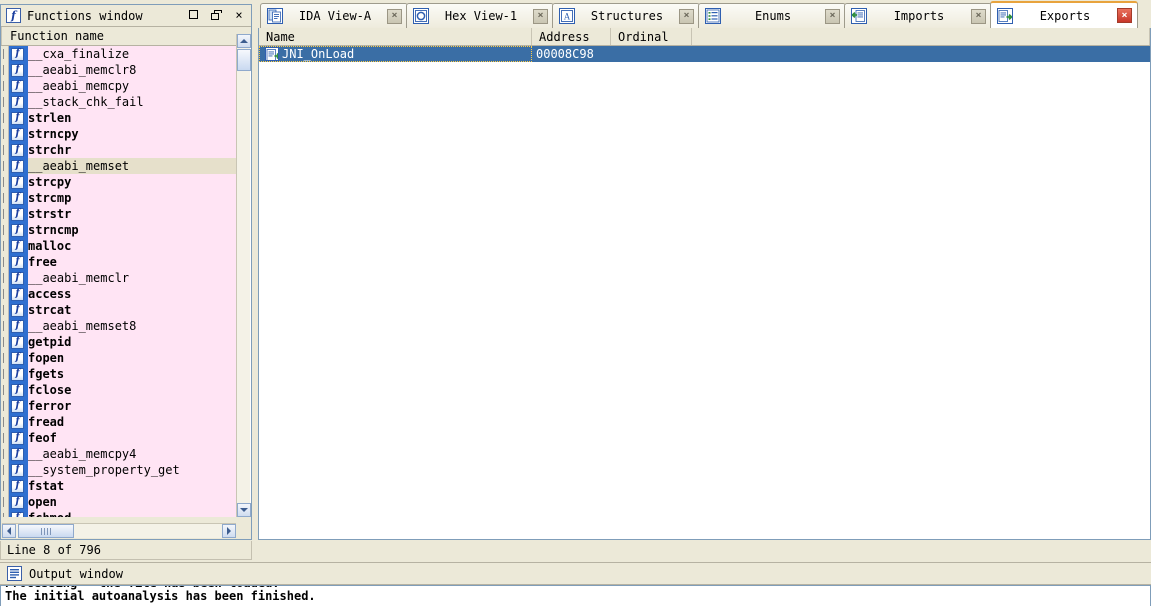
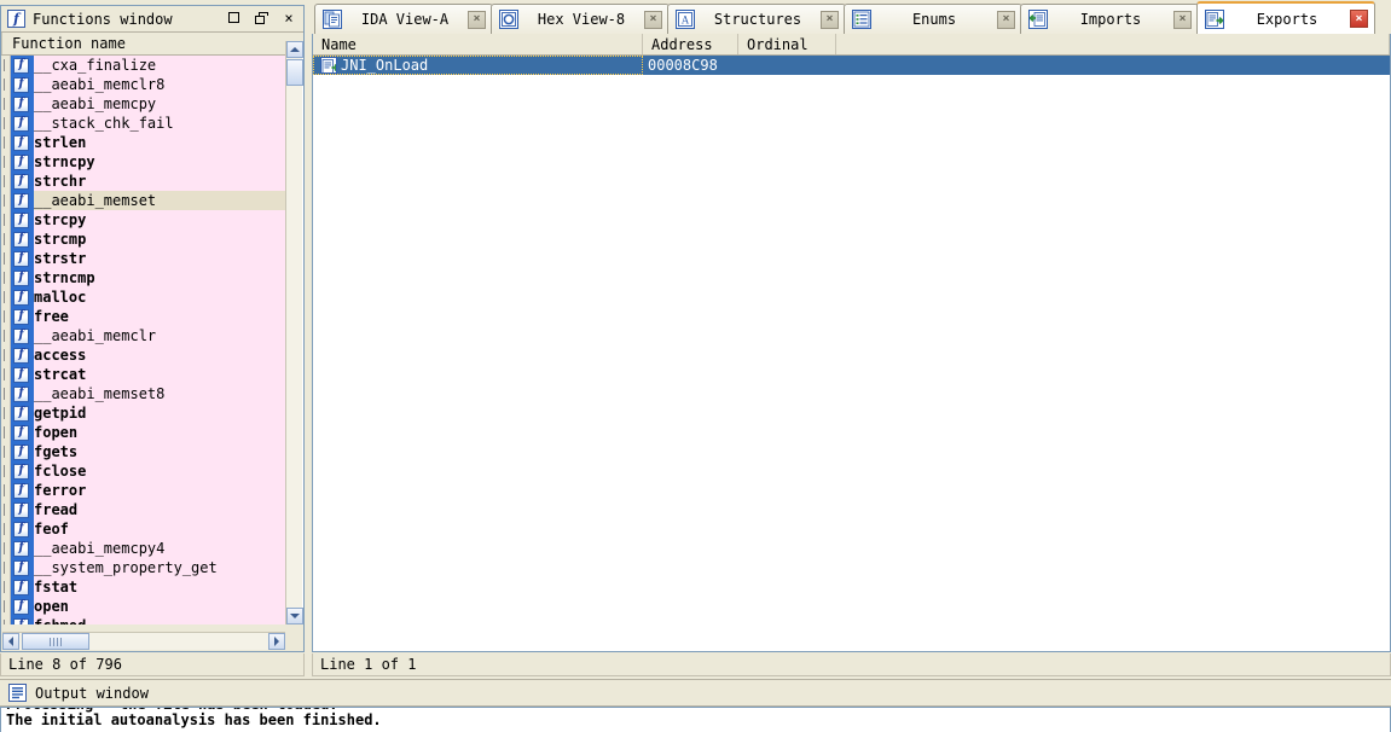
  f
  Functions window
  ×
  Function name
  f
  __cxa_finalize
  f
  __aeabi_memclr8
  f
  __aeabi_memcpy
  f
  __stack_chk_fail
  f
  strlen
  f
  strncpy
  f
  strchr
  f
  __aeabi_memset
  f
  strcpy
  f
  strcmp
  f
  strstr
  f
  strncmp
  f
  malloc
  f
  free
  f
  __aeabi_memclr
  f
  access
  f
  strcat
  f
  __aeabi_memset8
  f
  getpid
  f
  fopen
  f
  fgets
  f
  fclose
  f
  ferror
  f
  fread
  f
  feof
  f
  __aeabi_memcpy4
  f
  __system_property_get
  f
  fstat
  f
  open
  IDA View-A
  ×
- Hex View-1
+ Hex View-8
  ×
  A
  Structures
  ×
  Enums
  ×
  Imports
  ×
  Exports
  ×
  Name
  Address
  Ordinal
  JNI_OnLoad
  00008C98
  Line 8 of 796
+ Line 1 of 1
  Output window
  The initial autoanalysis has been finished.
